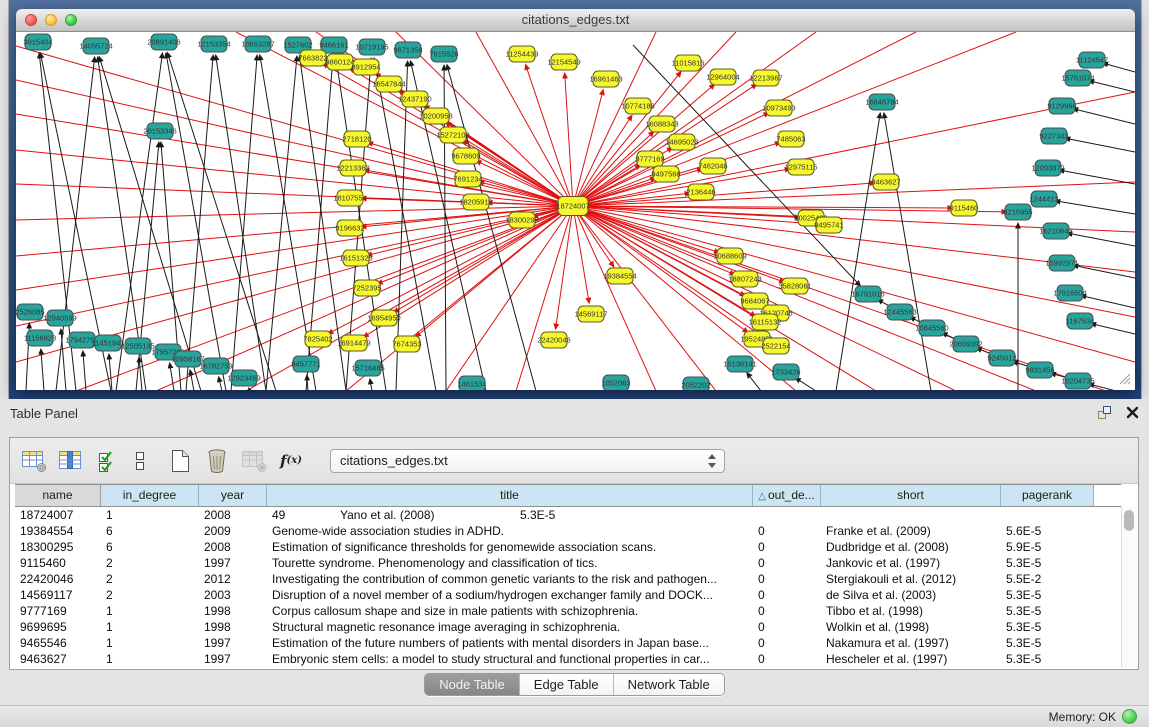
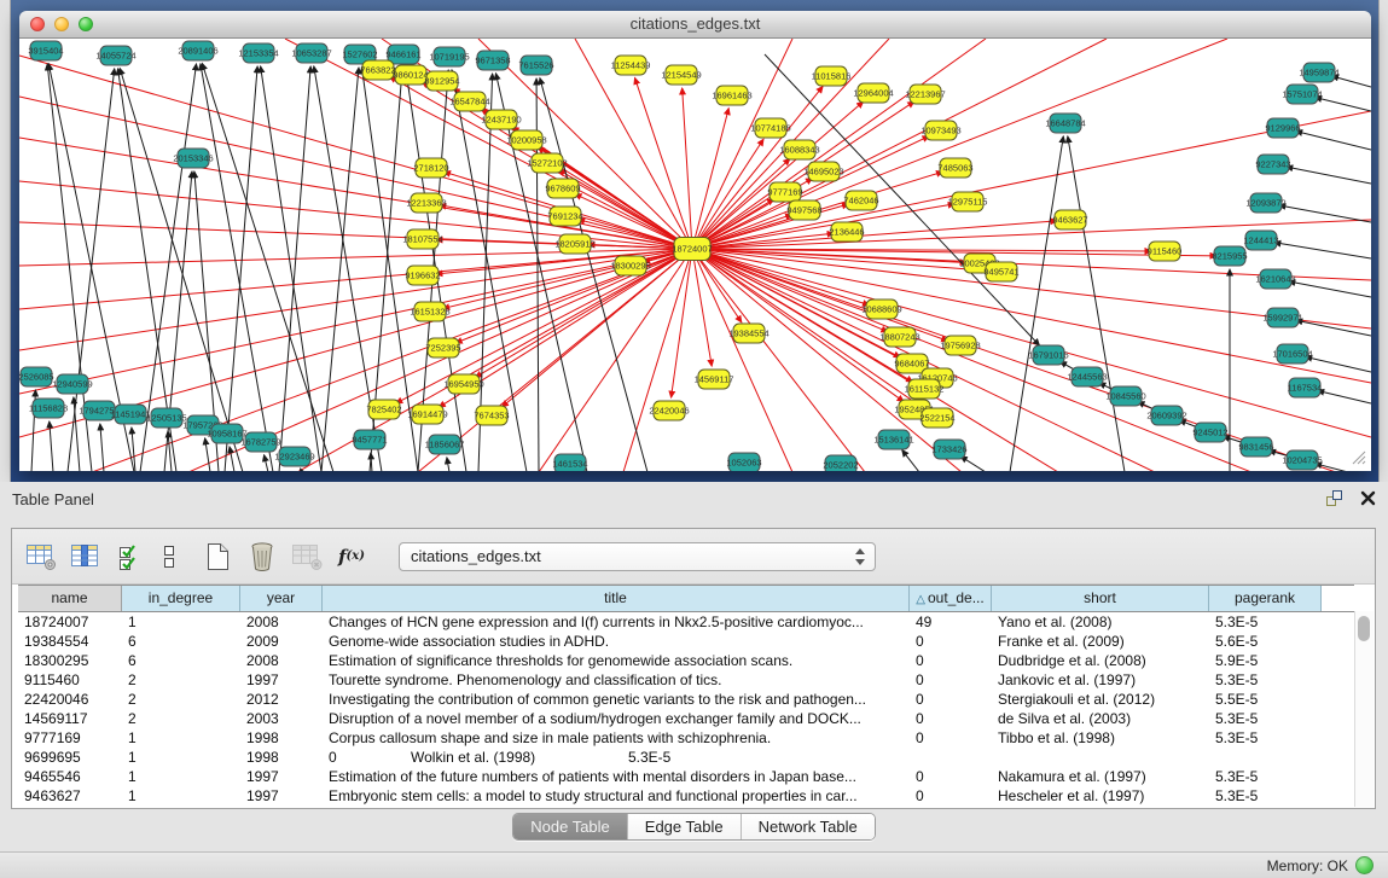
  citations_edges.txt
  3915404
  14055724
  20891406
  12153354
  10653287
  1527602
  9466161
  10719195
  9671358
  7615526
  20153346
  16648784
- 11124547
+ 14959874
  15751074
  9129966
  9227343
  12093872
  1244413
  16210643
  15992971
  17016504
  1167534
  8215955
  2526085
  12940599
  11156828
  1794275
  11451941
  12505135
  179572
  10958167
  16782759
  12923469
  9457771
- 15716485
+ 11856067
  7825402
  16914479
  16791016
  12445563
  10845560
  20609392
  9245012
  9831456
  10204735
  1461534
  1052063
  2052202
  15136141
  1733426
  7663822
  9860124
  8912954
  16547844
  2718120
  12213363
  18107554
  9196632
  16151328
  7252395
  16954950
  7674353
  12437190
  10200958
  15272102
  9678609
  7691234
  18205912
  11254439
  12154549
  16961463
  11015816
  12964004
  10774186
  16088343
  14695023
  9777169
  9497568
  7462046
  2136446
  12213967
  10973493
  7485063
  12975115
  9463627
  9115460
  9495741
  10688609
  18807243
- 35828061
+ 19756928
  9684067
  16120746
  16115132
  195248
  2522154
  19384554
  14569117
  22420046
  18300295
  18724007
  Table Panel
  f
  (x)
  citations_edges.txt
  name
  in_degree
  year
  title
  △ out_de...
  short
  pagerank
  18724007
  1
  2008
+ Changes of HCN gene expression and I(f) currents in Nkx2.5-positive cardiomyoc...
  49
  Yano et al. (2008)
  5.3E-5
  19384554
  6
  2009
  Genome-wide association studies in ADHD.
  0
  Franke et al. (2009)
  5.6E-5
  18300295
  6
  2008
  Estimation of significance thresholds for genomewide association scans.
  0
  Dudbridge et al. (2008)
  5.9E-5
  9115460
  2
  1997
  Tourette syndrome. Phenomenology and classification of tics.
  0
  Jankovic et al. (1997)
  5.3E-5
  22420046
  2
  2012
  Investigating the contribution of common genetic variants to the risk and pathogen...
  0
  Stergiakouli et al. (2012)
- 5.5E-2
+ 5.5E-5
  14569117
  2
  2003
  Disruption of a novel member of a sodium/hydrogen exchanger family and DOCK...
  0
  de Silva et al. (2003)
  5.3E-5
  9777169
  1
  1998
  Corpus callosum shape and size in male patients with schizophrenia.
  0
  Tibbo et al. (1998)
  5.3E-5
  9699695
  1
  1998
- Structural magnetic resonance image averaging in schizophrenia.
  0
  Wolkin et al. (1998)
  5.3E-5
  9465546
  1
  1997
  Estimation of the future numbers of patients with mental disorders in Japan base...
  0
  Nakamura et al. (1997)
  5.3E-5
  9463627
  1
  1997
  Embryonic stem cells: a model to study structural and functional properties in car...
  0
  Hescheler et al. (1997)
  5.3E-5
  Node Table
  Edge Table
  Network Table
  Memory: OK
